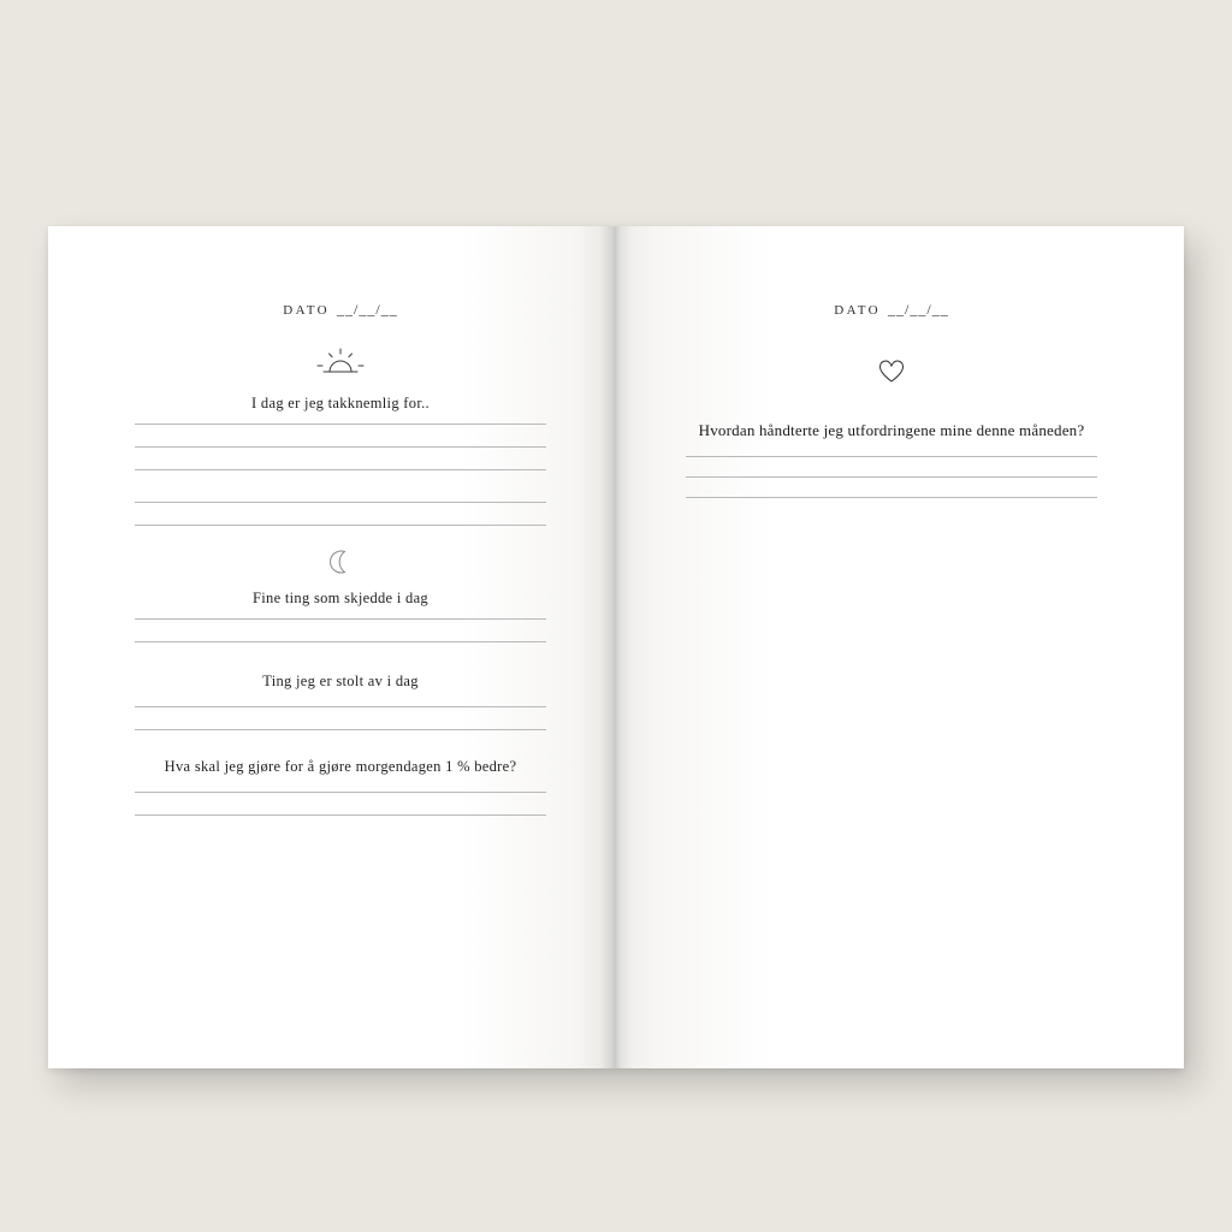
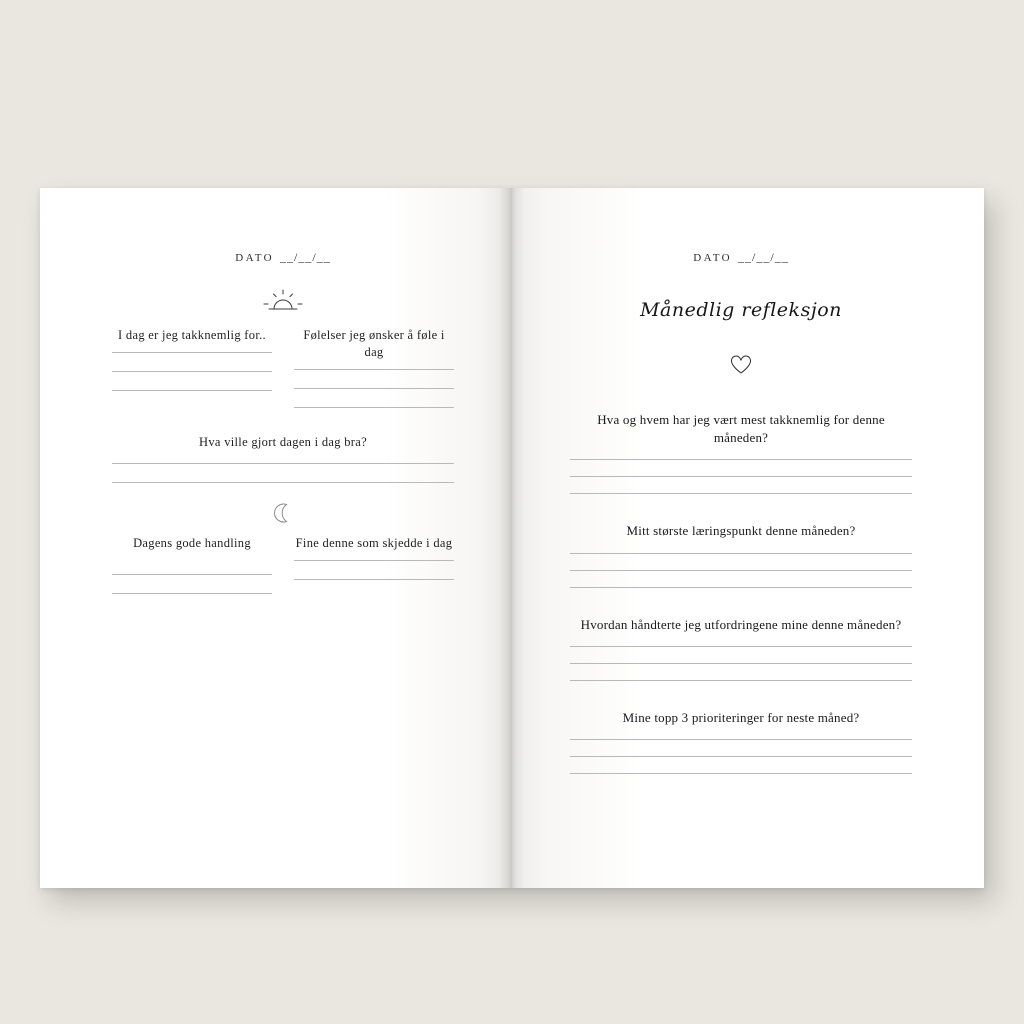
  DATO
  __/__/__
  I dag er jeg takknemlig for..
+ Følelser jeg ønsker å føle i dag
+ Hva ville gjort dagen i dag bra?
+ Dagens gode handling
- Fine ting som skjedde i dag
+ Fine denne som skjedde i dag
- Ting jeg er stolt av i dag
- Hva skal jeg gjøre for å gjøre morgendagen 1 % bedre?
  DATO
  __/__/__
+ Månedlig refleksjon
+ Hva og hvem har jeg vært mest takknemlig for denne måneden?
+ Mitt største læringspunkt denne måneden?
  Hvordan håndterte jeg utfordringene mine denne måneden?
+ Mine topp 3 prioriteringer for neste måned?
